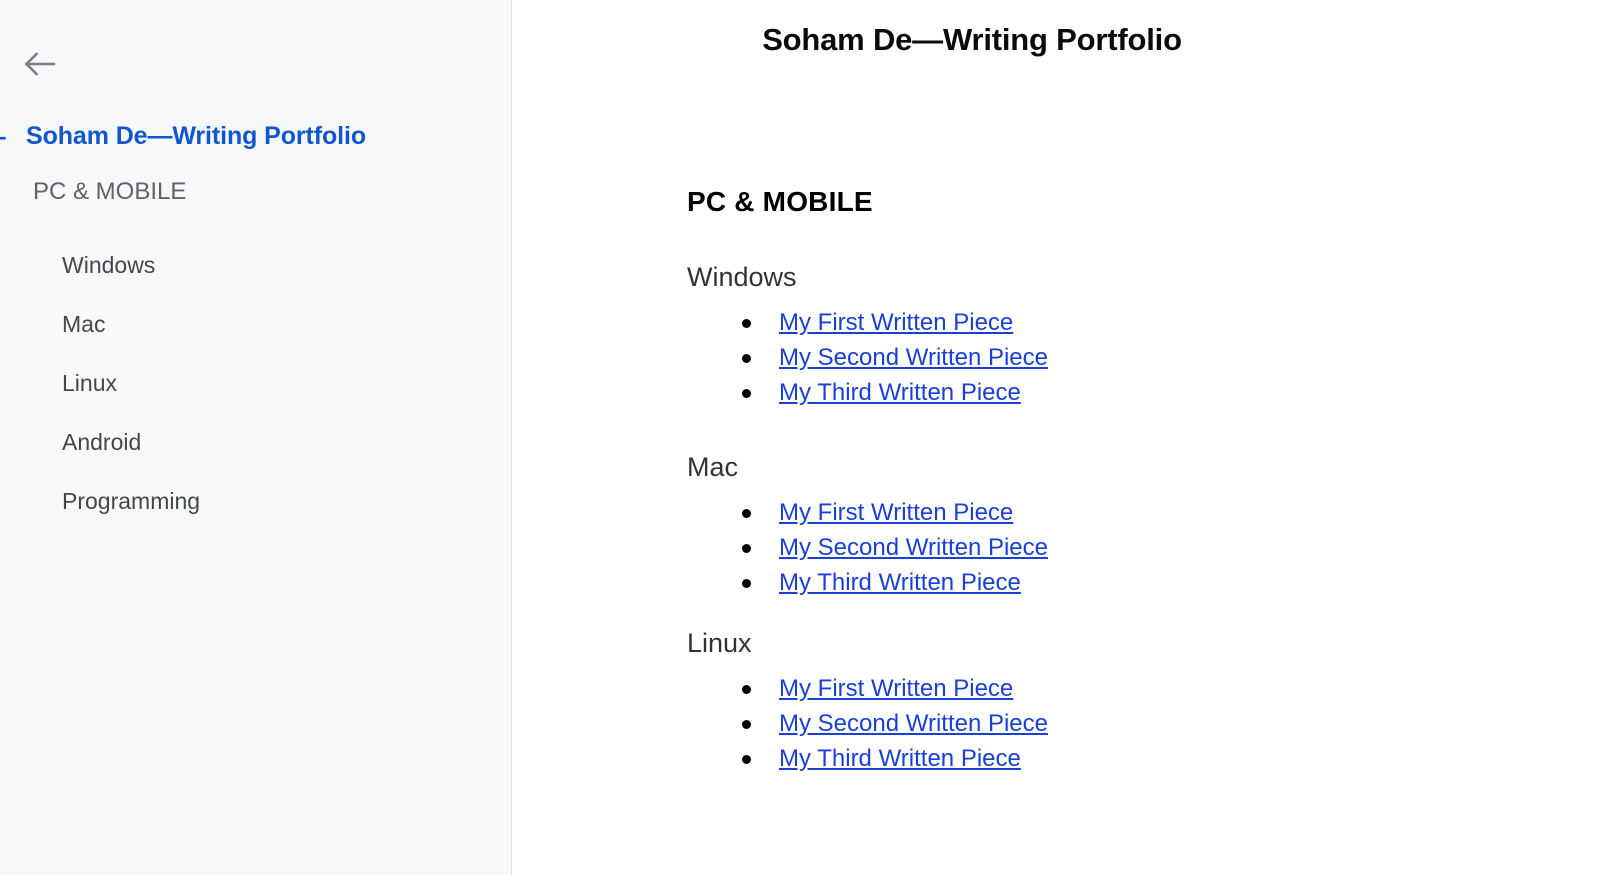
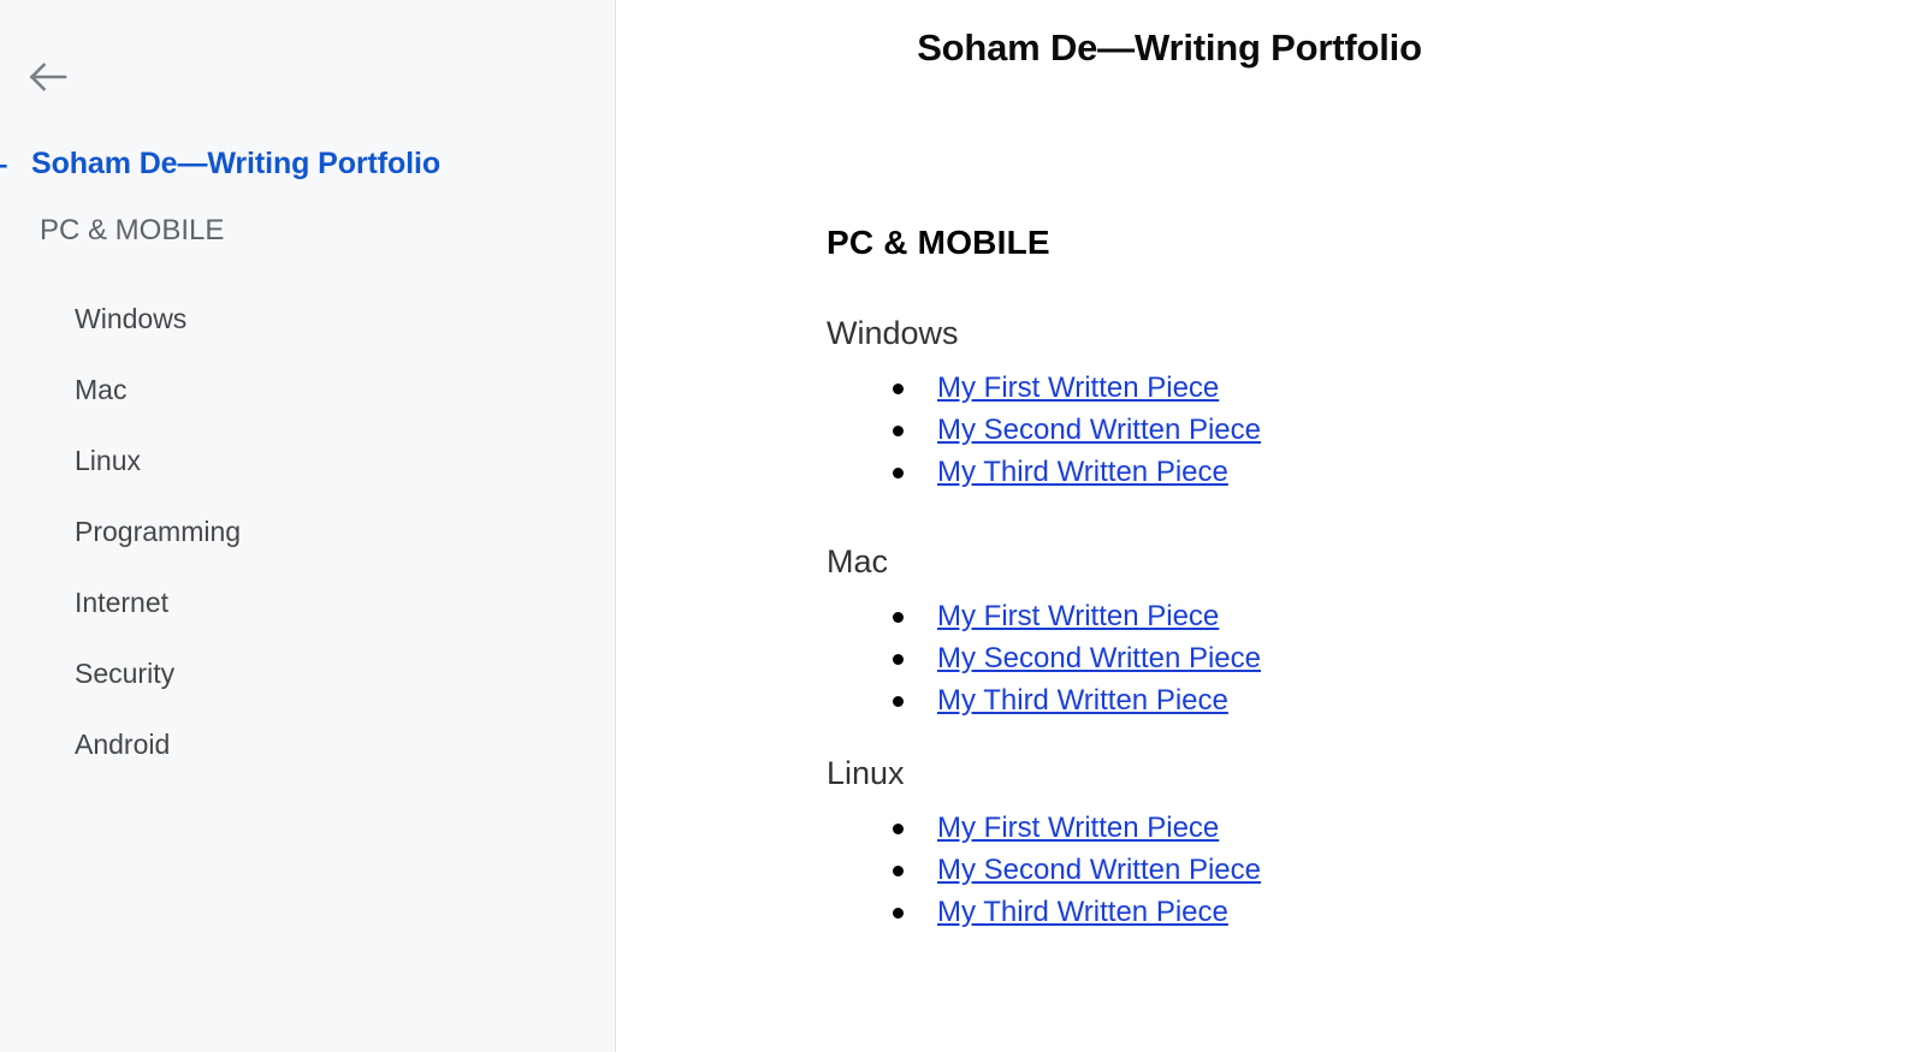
  Soham De—Writing Portfolio
  PC & MOBILE
  Windows
  Mac
  Linux
- Android
+ Programming
+ Internet
+ Security
- Programming
+ Android
  Soham De—Writing Portfolio
  PC & MOBILE
  Windows
  My First Written Piece
  My Second Written Piece
  My Third Written Piece
  Mac
  My First Written Piece
  My Second Written Piece
  My Third Written Piece
  Linux
  My First Written Piece
  My Second Written Piece
  My Third Written Piece
